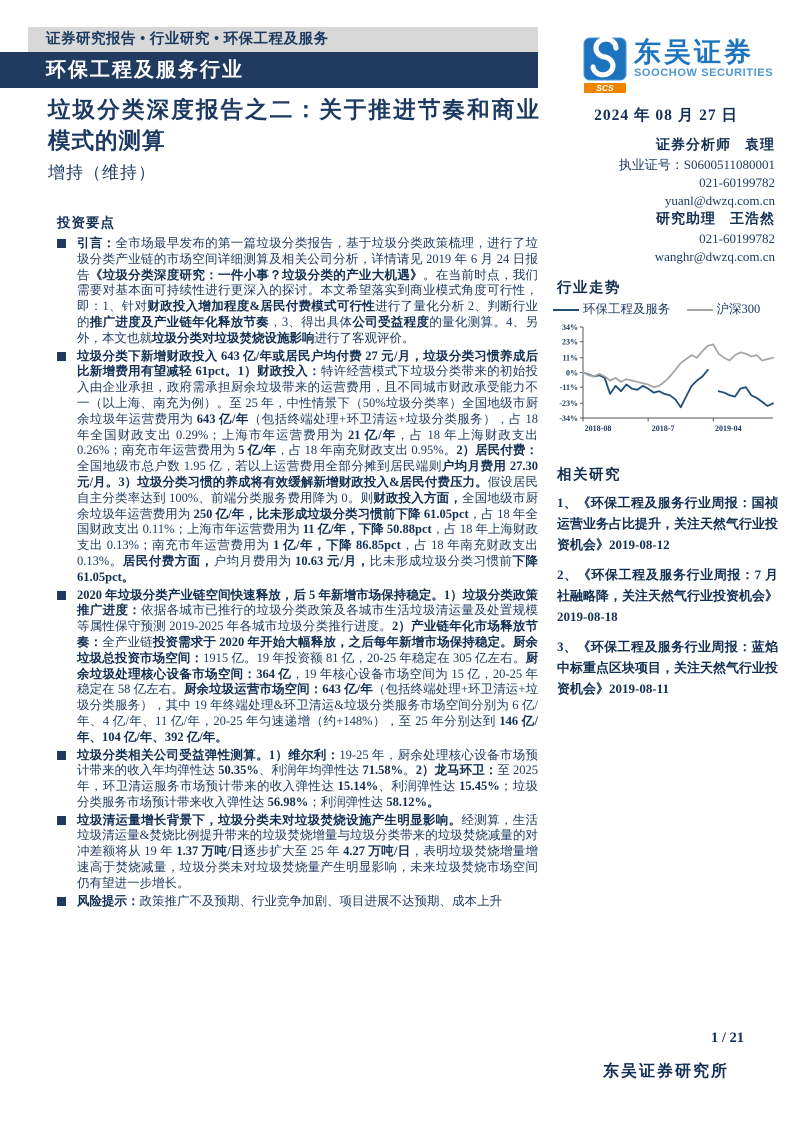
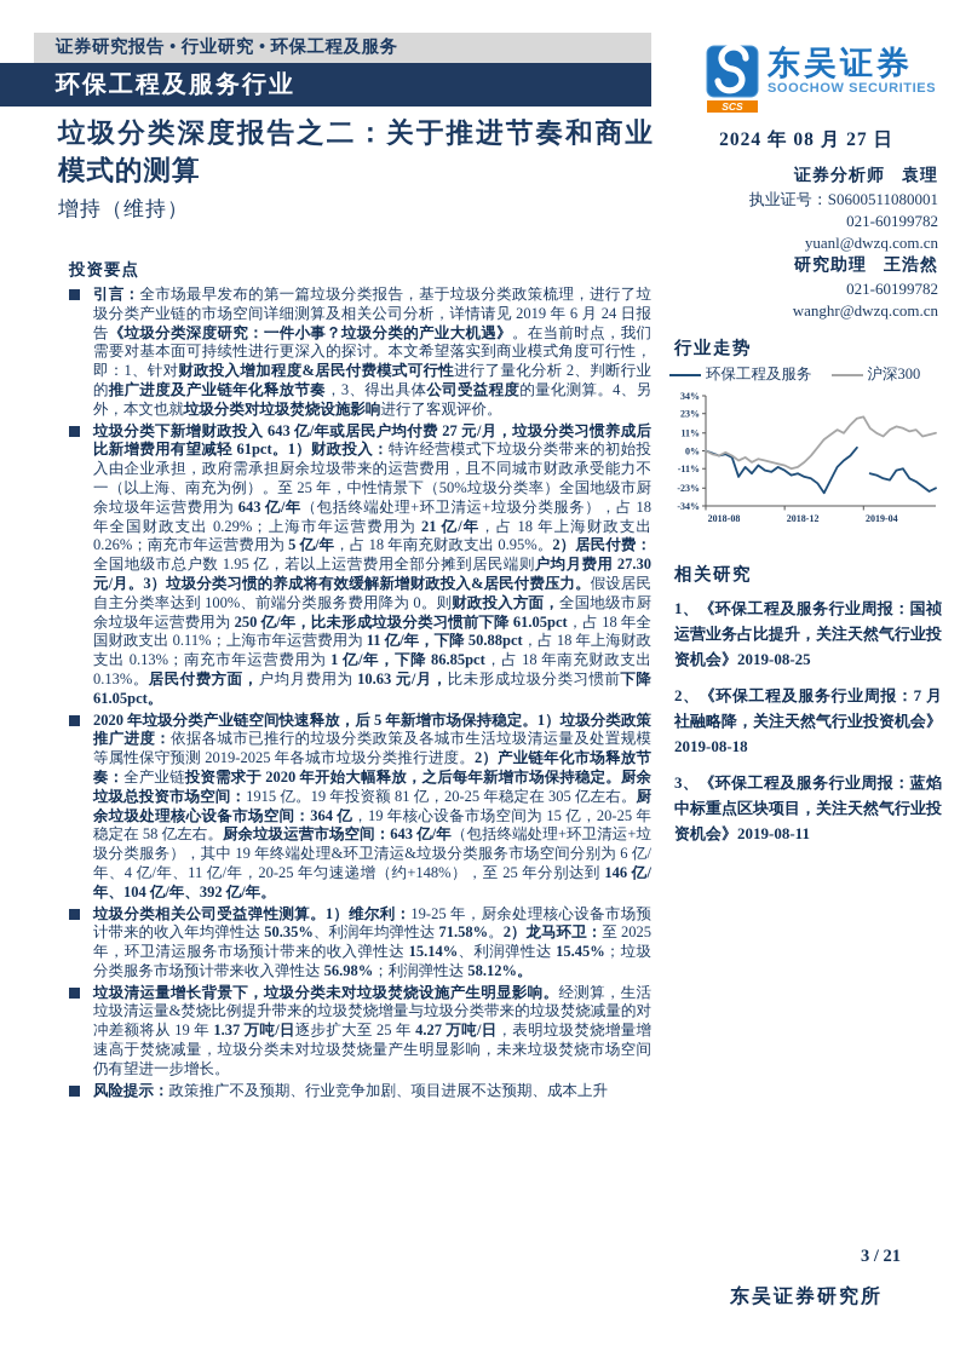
  证券研究报告 • 行业研究 • 环保工程及服务
  环保工程及服务行业
  垃圾分类深度报告之二：关于推进节奏和商业模式的测算
  增持（维持）
  投资要点
  引言：全市场最早发布的第一篇垃圾分类报告，基于垃圾分类政策梳理，进行了垃圾分类产业链的市场空间详细测算及相关公司分析，详情请见 2019 年 6 月 24 日报告《垃圾分类深度研究：一件小事？垃圾分类的产业大机遇》。在当前时点，我们需要对基本面可持续性进行更深入的探讨。本文希望落实到商业模式角度可行性，即：1、针对财政投入增加程度&居民付费模式可行性进行了量化分析 2、判断行业的推广进度及产业链年化释放节奏，3、得出具体公司受益程度的量化测算。4、另外，本文也就垃圾分类对垃圾焚烧设施影响进行了客观评价。
  垃圾分类下新增财政投入 643 亿/年或居民户均付费 27 元/月，垃圾分类习惯养成后比新增费用有望减轻 61pct。1）财政投入：特许经营模式下垃圾分类带来的初始投入由企业承担，政府需承担厨余垃圾带来的运营费用，且不同城市财政承受能力不一（以上海、南充为例）。至 25 年，中性情景下（50%垃圾分类率）全国地级市厨余垃圾年运营费用为 643 亿/年（包括终端处理+环卫清运+垃圾分类服务），占 18 年全国财政支出 0.29%；上海市年运营费用为 21 亿/年，占 18 年上海财政支出 0.26%；南充市年运营费用为 5 亿/年，占 18 年南充财政支出 0.95%。2）居民付费：全国地级市总户数 1.95 亿，若以上运营费用全部分摊到居民端则户均月费用 27.30 元/月。3）垃圾分类习惯的养成将有效缓解新增财政投入&居民付费压力。假设居民自主分类率达到 100%、前端分类服务费用降为 0。则财政投入方面，全国地级市厨余垃圾年运营费用为 250 亿/年，比未形成垃圾分类习惯前下降 61.05pct，占 18 年全国财政支出 0.11%；上海市年运营费用为 11 亿/年，下降 50.88pct，占 18 年上海财政支出 0.13%；南充市年运营费用为 1 亿/年，下降 86.85pct，占 18 年南充财政支出 0.13%。居民付费方面，户均月费用为 10.63 元/月，比未形成垃圾分类习惯前下降 61.05pct。
  2020 年垃圾分类产业链空间快速释放，后 5 年新增市场保持稳定。1）垃圾分类政策推广进度：依据各城市已推行的垃圾分类政策及各城市生活垃圾清运量及处置规模等属性保守预测 2019-2025 年各城市垃圾分类推行进度。2）产业链年化市场释放节奏：全产业链投资需求于 2020 年开始大幅释放，之后每年新增市场保持稳定。厨余垃圾总投资市场空间：1915 亿。19 年投资额 81 亿，20-25 年稳定在 305 亿左右。厨余垃圾处理核心设备市场空间：364 亿，19 年核心设备市场空间为 15 亿，20-25 年稳定在 58 亿左右。厨余垃圾运营市场空间：643 亿/年（包括终端处理+环卫清运+垃圾分类服务），其中 19 年终端处理&环卫清运&垃圾分类服务市场空间分别为 6 亿/年、4 亿/年、11 亿/年，20-25 年匀速递增（约+148%），至 25 年分别达到 146 亿/年、104 亿/年、392 亿/年。
  垃圾分类相关公司受益弹性测算。1）维尔利：19-25 年，厨余处理核心设备市场预计带来的收入年均弹性达 50.35%、利润年均弹性达 71.58%。2）龙马环卫：至 2025 年，环卫清运服务市场预计带来的收入弹性达 15.14%、利润弹性达 15.45%；垃圾分类服务市场预计带来收入弹性达 56.98%；利润弹性达 58.12%。
  垃圾清运量增长背景下，垃圾分类未对垃圾焚烧设施产生明显影响。经测算，生活垃圾清运量&焚烧比例提升带来的垃圾焚烧增量与垃圾分类带来的垃圾焚烧减量的对冲差额将从 19 年 1.37 万吨/日逐步扩大至 25 年 4.27 万吨/日，表明垃圾焚烧增量增速高于焚烧减量，垃圾分类未对垃圾焚烧量产生明显影响，未来垃圾焚烧市场空间仍有望进一步增长。
  风险提示：政策推广不及预期、行业竞争加剧、项目进展不达预期、成本上升
  SCS
  东吴证券
  SOOCHOW SECURITIES
  2024 年 08 月 27 日
  证券分析师 袁理
  执业证号：S0600511080001
  021-60199782
  yuanl@dwzq.com.cn
  研究助理 王浩然
  021-60199782
  wanghr@dwzq.com.cn
  行业走势
  环保工程及服务
  沪深300
  34%
  23%
  11%
  0%
  -11%
  -23%
  -34%
  2018-08
- 2018-7
+ 2018-12
  2019-04
  相关研究
- 1、《环保工程及服务行业周报：国祯运营业务占比提升，关注天然气行业投资机会》2019-08-12
+ 1、《环保工程及服务行业周报：国祯运营业务占比提升，关注天然气行业投资机会》2019-08-25
  2、《环保工程及服务行业周报：7 月社融略降，关注天然气行业投资机会》2019-08-18
  3、《环保工程及服务行业周报：蓝焰中标重点区块项目，关注天然气行业投资机会》2019-08-11
- 1 / 21
+ 3 / 21
  东吴证券研究所
